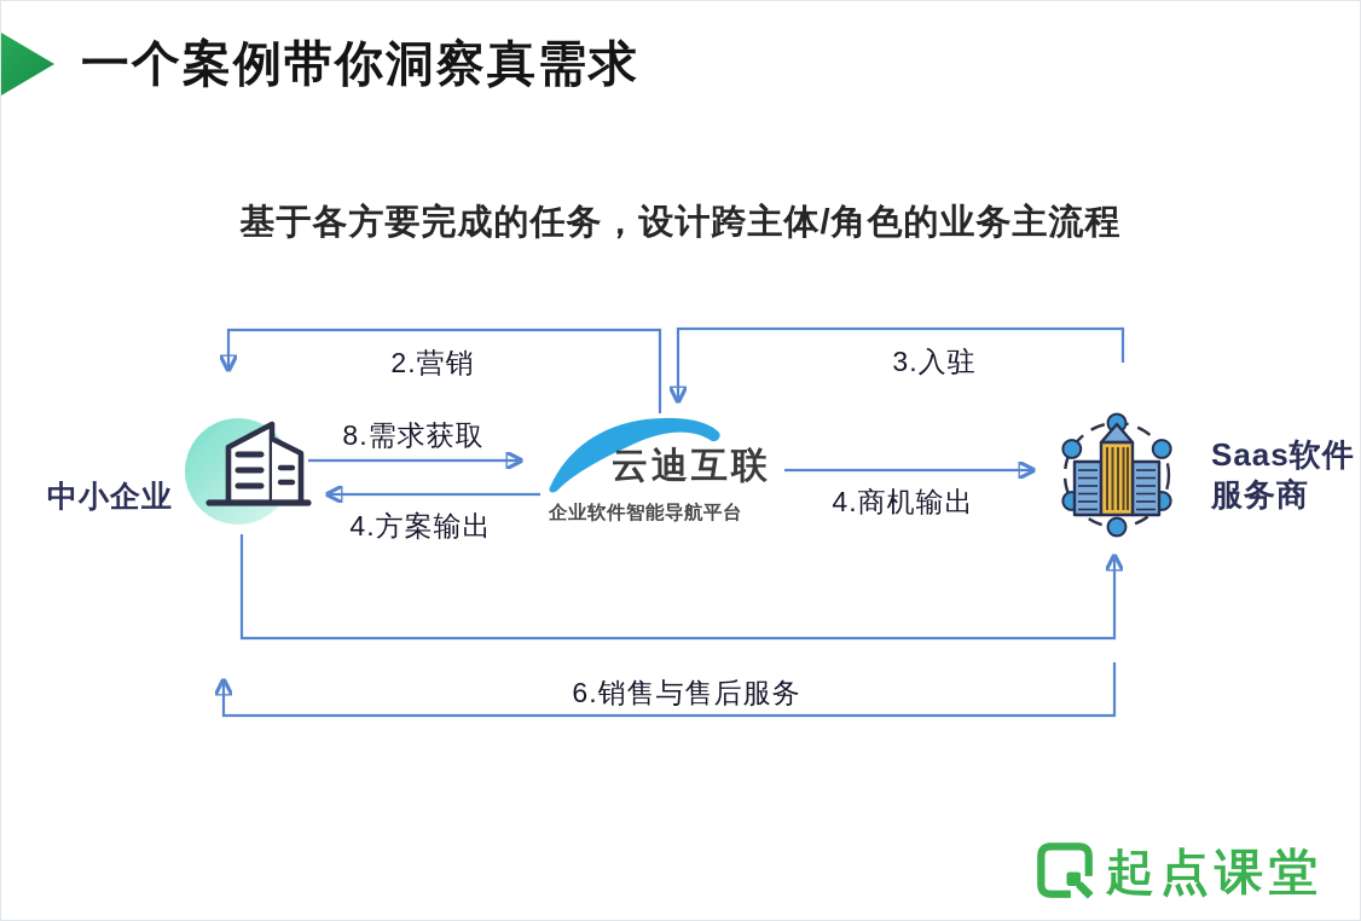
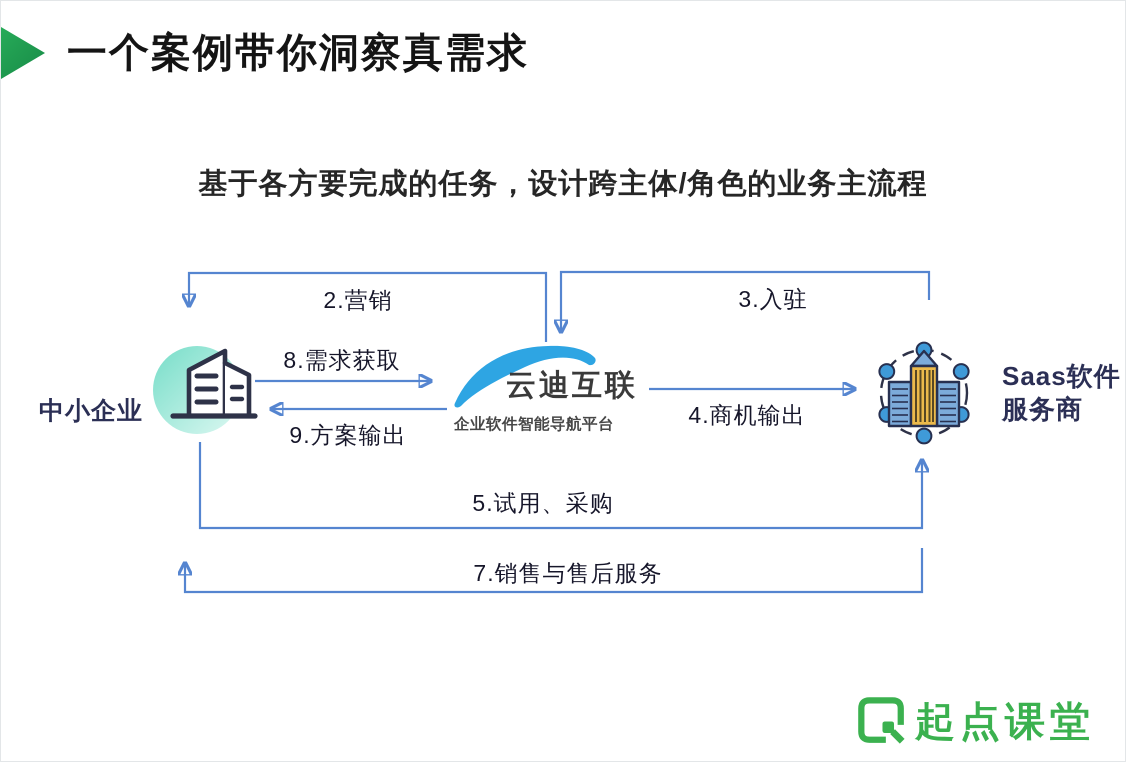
  一个案例带你洞察真需求
  基于各方要完成的任务，设计跨主体/角色的业务主流程
  2.营销
  3.入驻
  8.需求获取
- 4.方案输出
+ 9.方案输出
  4.商机输出
+ 5.试用、采购
- 6.销售与售后服务
+ 7.销售与售后服务
  中小企业
  云迪互联
  企业软件智能导航平台
  Saas软件
  服务商
  起点课堂
